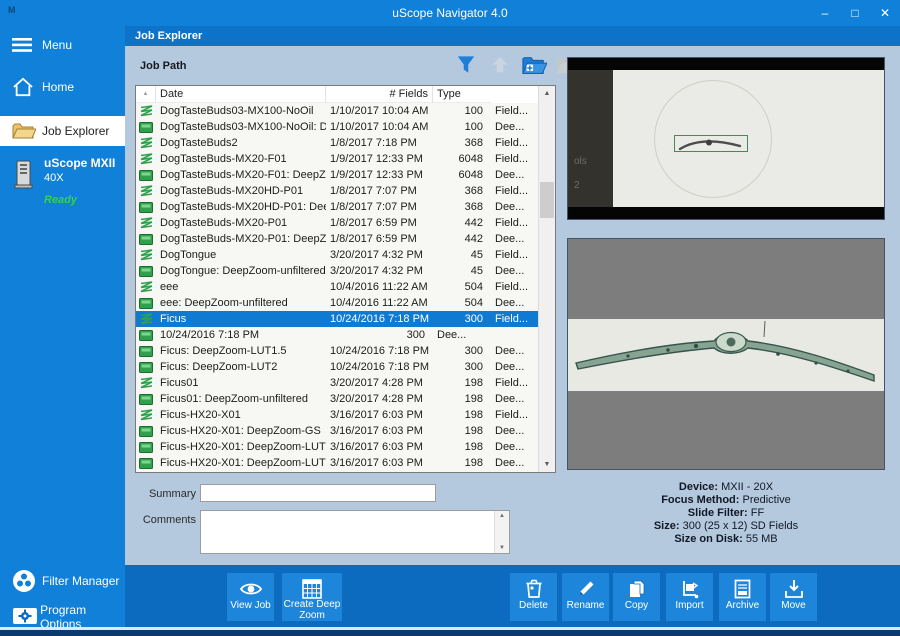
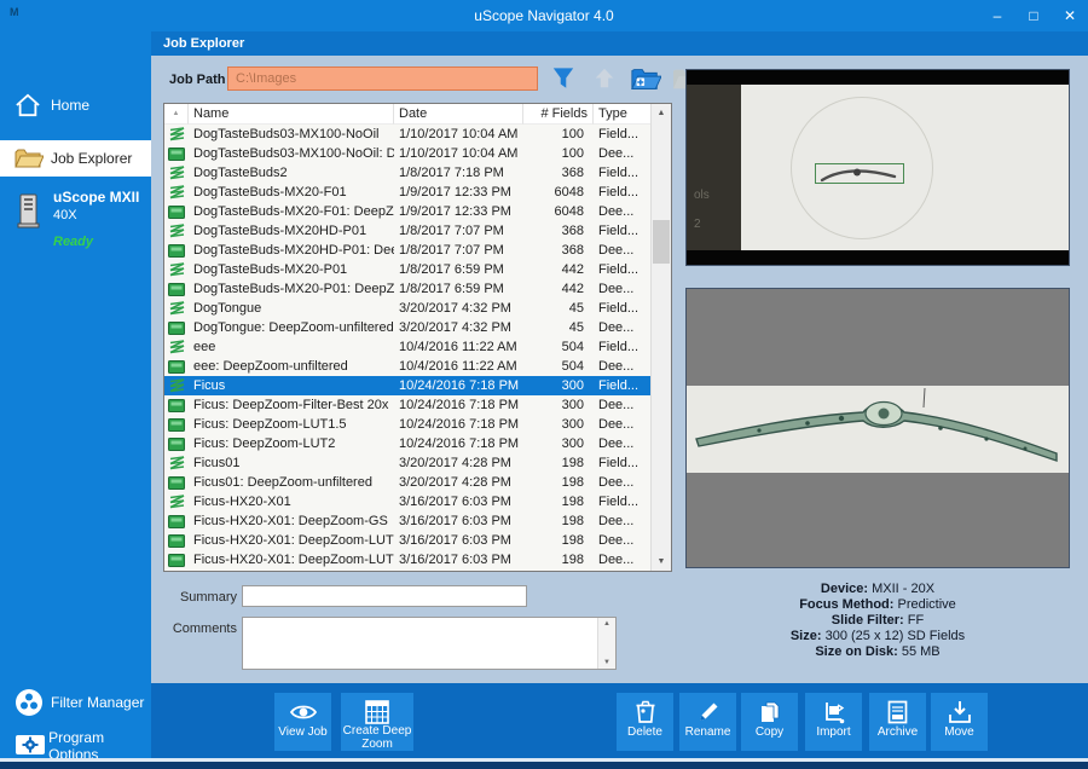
  M
  uScope Navigator 4.0
  –
  □
  ✕
- Menu
  Home
  Job Explorer
  uScope MXII
  40X
  Ready
  Filter Manager
  Program Options
  Job Explorer
  Job Path
+ C:\Images
+ Name
  Date
  # Fields
  Type
  DogTasteBuds03-MX100-NoOil
  1/10/2017 10:04 AM
  100
  Field...
  DogTasteBuds03-MX100-NoOil: D
  1/10/2017 10:04 AM
  100
  Dee...
  DogTasteBuds2
  1/8/2017 7:18 PM
  368
  Field...
  DogTasteBuds-MX20-F01
  1/9/2017 12:33 PM
  6048
  Field...
  DogTasteBuds-MX20-F01: DeepZ
  1/9/2017 12:33 PM
  6048
  Dee...
  DogTasteBuds-MX20HD-P01
  1/8/2017 7:07 PM
  368
  Field...
  DogTasteBuds-MX20HD-P01: De
  1/8/2017 7:07 PM
  368
  Dee...
  DogTasteBuds-MX20-P01
  1/8/2017 6:59 PM
  442
  Field...
  DogTasteBuds-MX20-P01: DeepZ
  1/8/2017 6:59 PM
  442
  Dee...
  DogTongue
  3/20/2017 4:32 PM
  45
  Field...
  DogTongue: DeepZoom-unfiltered
  3/20/2017 4:32 PM
  45
  Dee...
  eee
  10/4/2016 11:22 AM
  504
  Field...
  eee: DeepZoom-unfiltered
  10/4/2016 11:22 AM
  504
  Dee...
  Ficus
  10/24/2016 7:18 PM
  300
  Field...
+ Ficus: DeepZoom-Filter-Best 20x
  10/24/2016 7:18 PM
  300
  Dee...
  Ficus: DeepZoom-LUT1.5
  10/24/2016 7:18 PM
  300
  Dee...
  Ficus: DeepZoom-LUT2
  10/24/2016 7:18 PM
  300
  Dee...
  Ficus01
  3/20/2017 4:28 PM
  198
  Field...
  Ficus01: DeepZoom-unfiltered
  3/20/2017 4:28 PM
  198
  Dee...
  Ficus-HX20-X01
  3/16/2017 6:03 PM
  198
  Field...
  Ficus-HX20-X01: DeepZoom-GS
  3/16/2017 6:03 PM
  198
  Dee...
  Ficus-HX20-X01: DeepZoom-LUT
  3/16/2017 6:03 PM
  198
  Dee...
  Ficus-HX20-X01: DeepZoom-LUT
  3/16/2017 6:03 PM
  198
  Dee...
  Summary
  Comments
  ols
  2
  Device: MXII - 20X
  Focus Method: Predictive
  Slide Filter: FF
  Size: 300 (25 x 12) SD Fields
  Size on Disk: 55 MB
  View Job
  Create Deep Zoom
  Delete
  Rename
  Copy
  Import
  Archive
  Move
